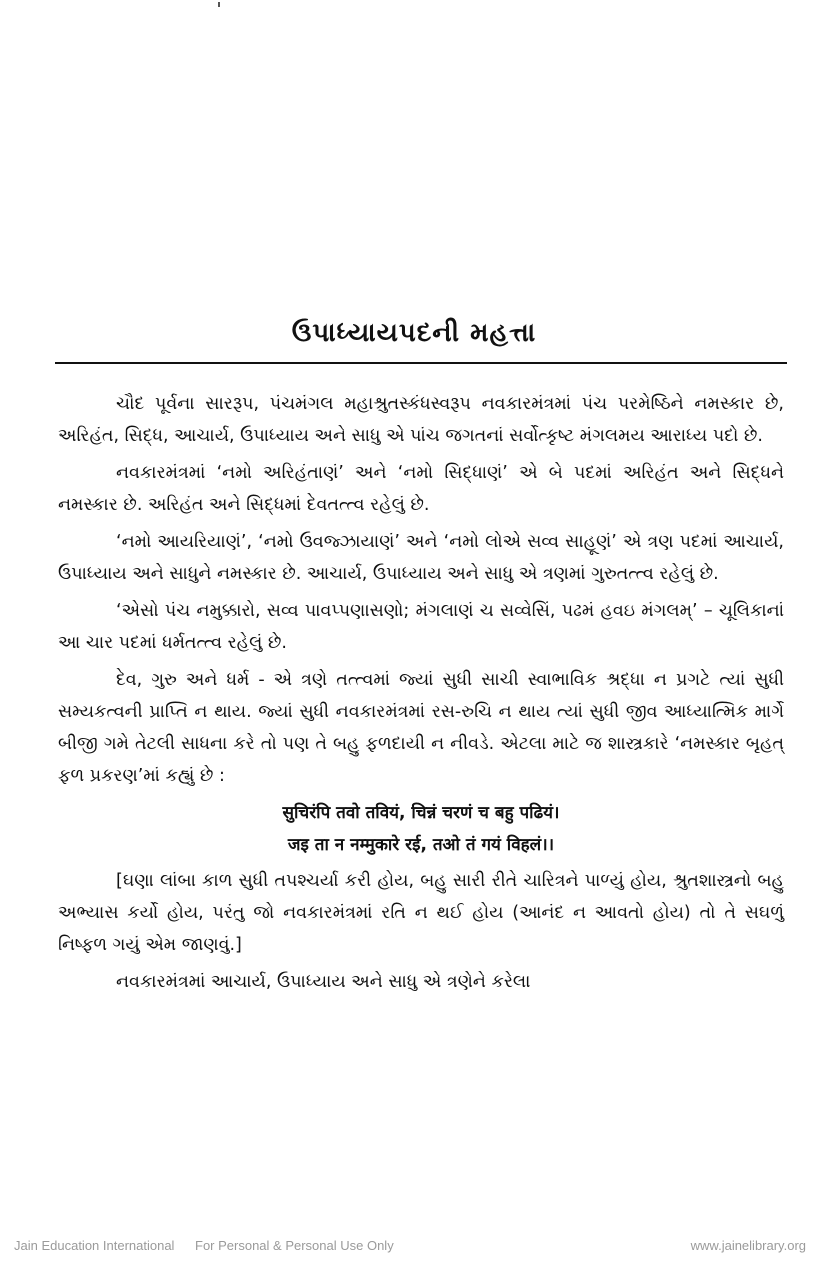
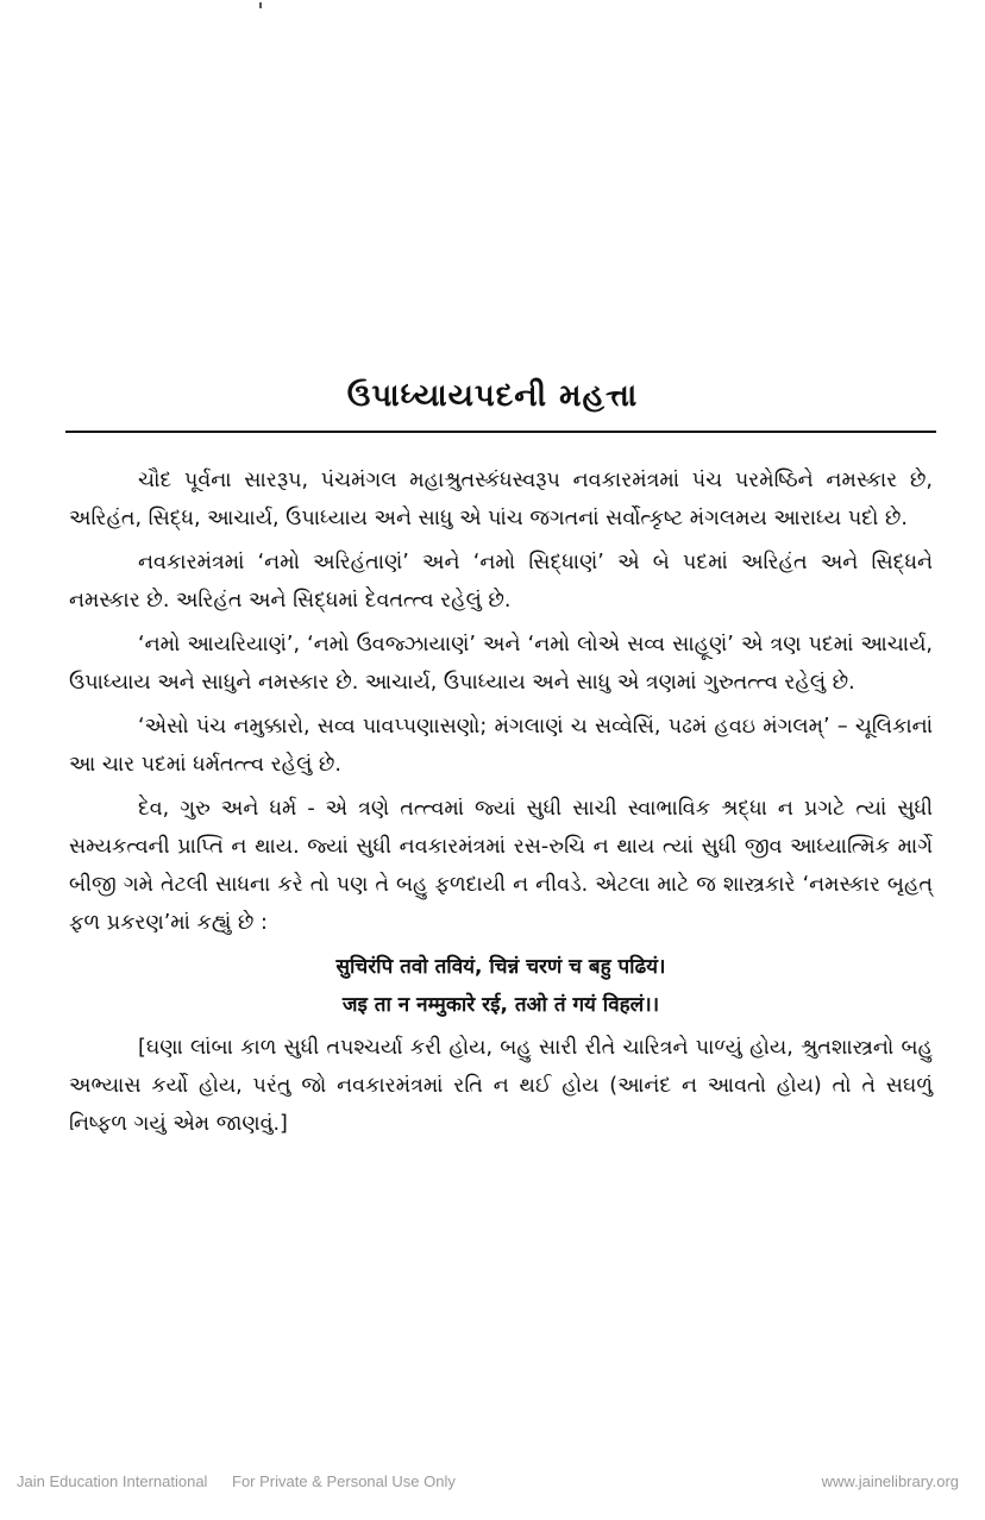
  ઉપાધ્યાયપદની મહત્તા
  ચૌદ પૂર્વના સારરૂપ, પંચમંગલ મહાશ્રુતસ્કંધસ્વરૂપ નવકારમંત્રમાં પંચ પરમેષ્ઠિને નમસ્કાર છે, અરિહંત, સિદ્ધ, આચાર્ય, ઉપાધ્યાય અને સાધુ એ પાંચ જગતનાં સર્વોત્કૃષ્ટ મંગલમય આરાધ્ય પદો છે.
  નવકારમંત્રમાં ‘નમો અરિહંતાણં’ અને ‘નમો સિદ્ધાણં’ એ બે પદમાં અરિહંત અને સિદ્ધને નમસ્કાર છે. અરિહંત અને સિદ્ધમાં દેવતત્ત્વ રહેલું છે.
  ‘નમો આયરિયાણં’, ‘નમો ઉવજ્ઝાયાણં’ અને ‘નમો લોએ સવ્વ સાહૂણં’ એ ત્રણ પદમાં આચાર્ય, ઉપાધ્યાય અને સાધુને નમસ્કાર છે. આચાર્ય, ઉપાધ્યાય અને સાધુ એ ત્રણમાં ગુરુતત્ત્વ રહેલું છે.
  ‘એસો પંચ નમુક્કારો, સવ્વ પાવપ્પણાસણો; મંગલાણં ચ સવ્વેસિં, પઢમં હવઇ મંગલમ્’ – ચૂલિકાનાં આ ચાર પદમાં ધર્મતત્ત્વ રહેલું છે.
  દેવ, ગુરુ અને ધર્મ - એ ત્રણે તત્ત્વમાં જ્યાં સુધી સાચી સ્વાભાવિક શ્રદ્ધા ન પ્રગટે ત્યાં સુધી સમ્યકત્વની પ્રાપ્તિ ન થાય. જ્યાં સુધી નવકારમંત્રમાં રસ-રુચિ ન થાય ત્યાં સુધી જીવ આધ્યાત્મિક માર્ગે બીજી ગમે તેટલી સાધના કરે તો પણ તે બહુ ફળદાયી ન નીવડે. એટલા માટે જ શાસ્ત્રકારે ‘નમસ્કાર બૃહત્ ફળ પ્રકરણ’માં કહ્યું છે :
  सुचिरंपि तवो तवियं, चिन्नं चरणं च बहु पढियं।
  जइ ता न नम्मुकारे रई, तओ तं गयं विहलं।।
  [ઘણા લાંબા કાળ સુધી તપશ્ચર્યા કરી હોય, બહુ સારી રીતે ચારિત્રને પાળ્યું હોય, શ્રુતશાસ્ત્રનો બહુ અભ્યાસ કર્યો હોય, પરંતુ જો નવકારમંત્રમાં રતિ ન થઈ હોય (આનંદ ન આવતો હોય) તો તે સઘળું નિષ્ફળ ગયું એમ જાણવું.]
- નવકારમંત્રમાં આચાર્ય, ઉપાધ્યાય અને સાધુ એ ત્રણેને કરેલા
  Jain Education International
- For Personal & Personal Use Only
+ For Private & Personal Use Only
  www.jainelibrary.org
